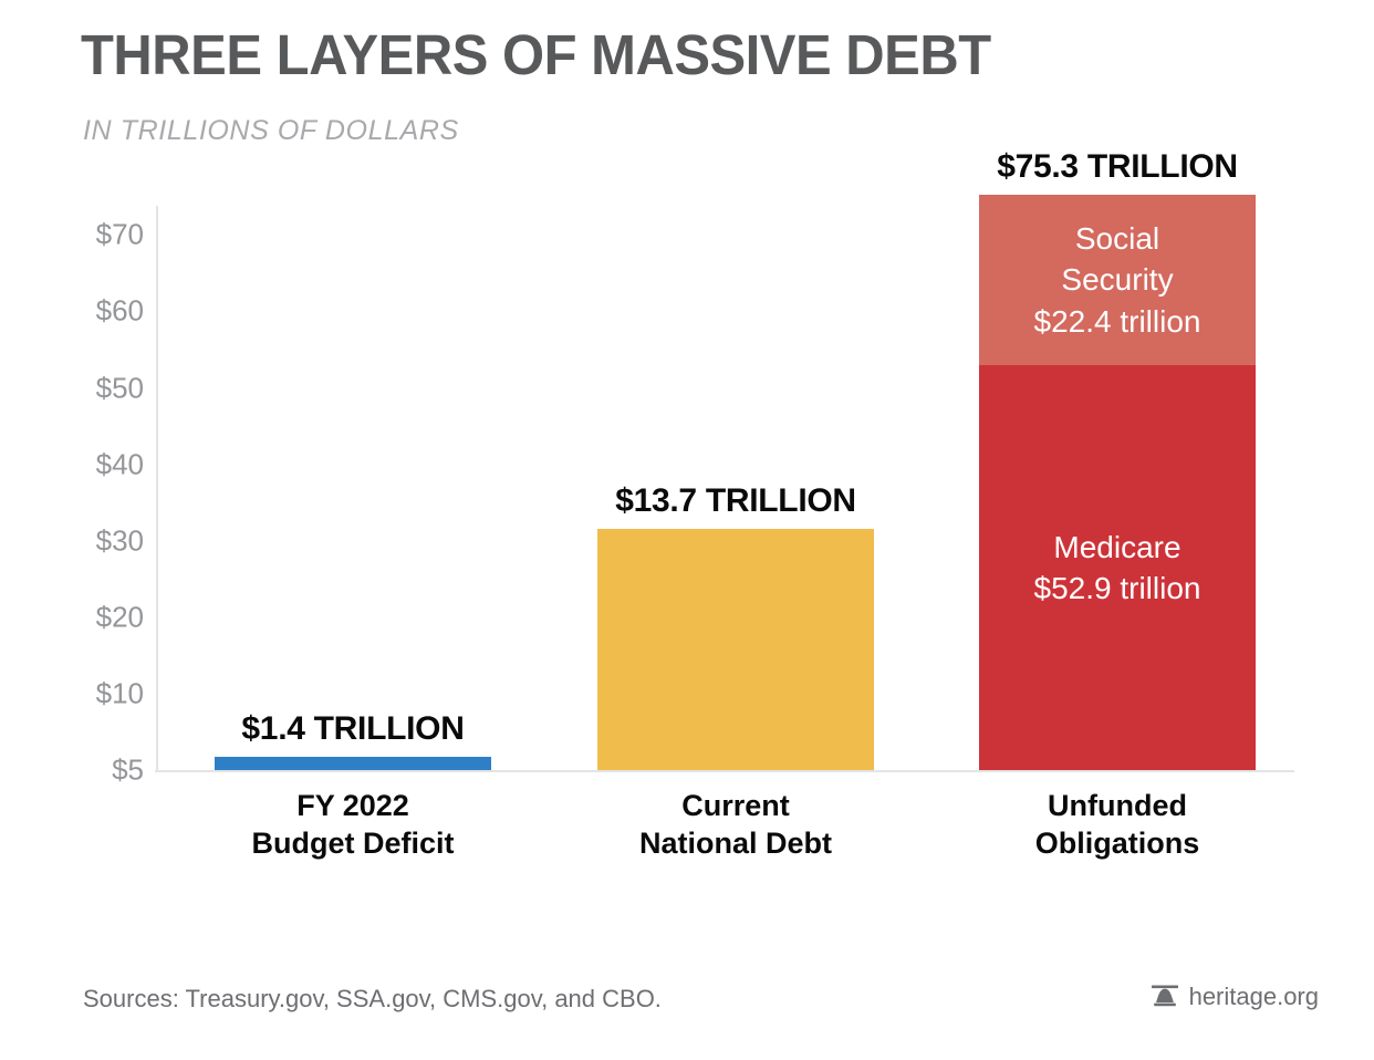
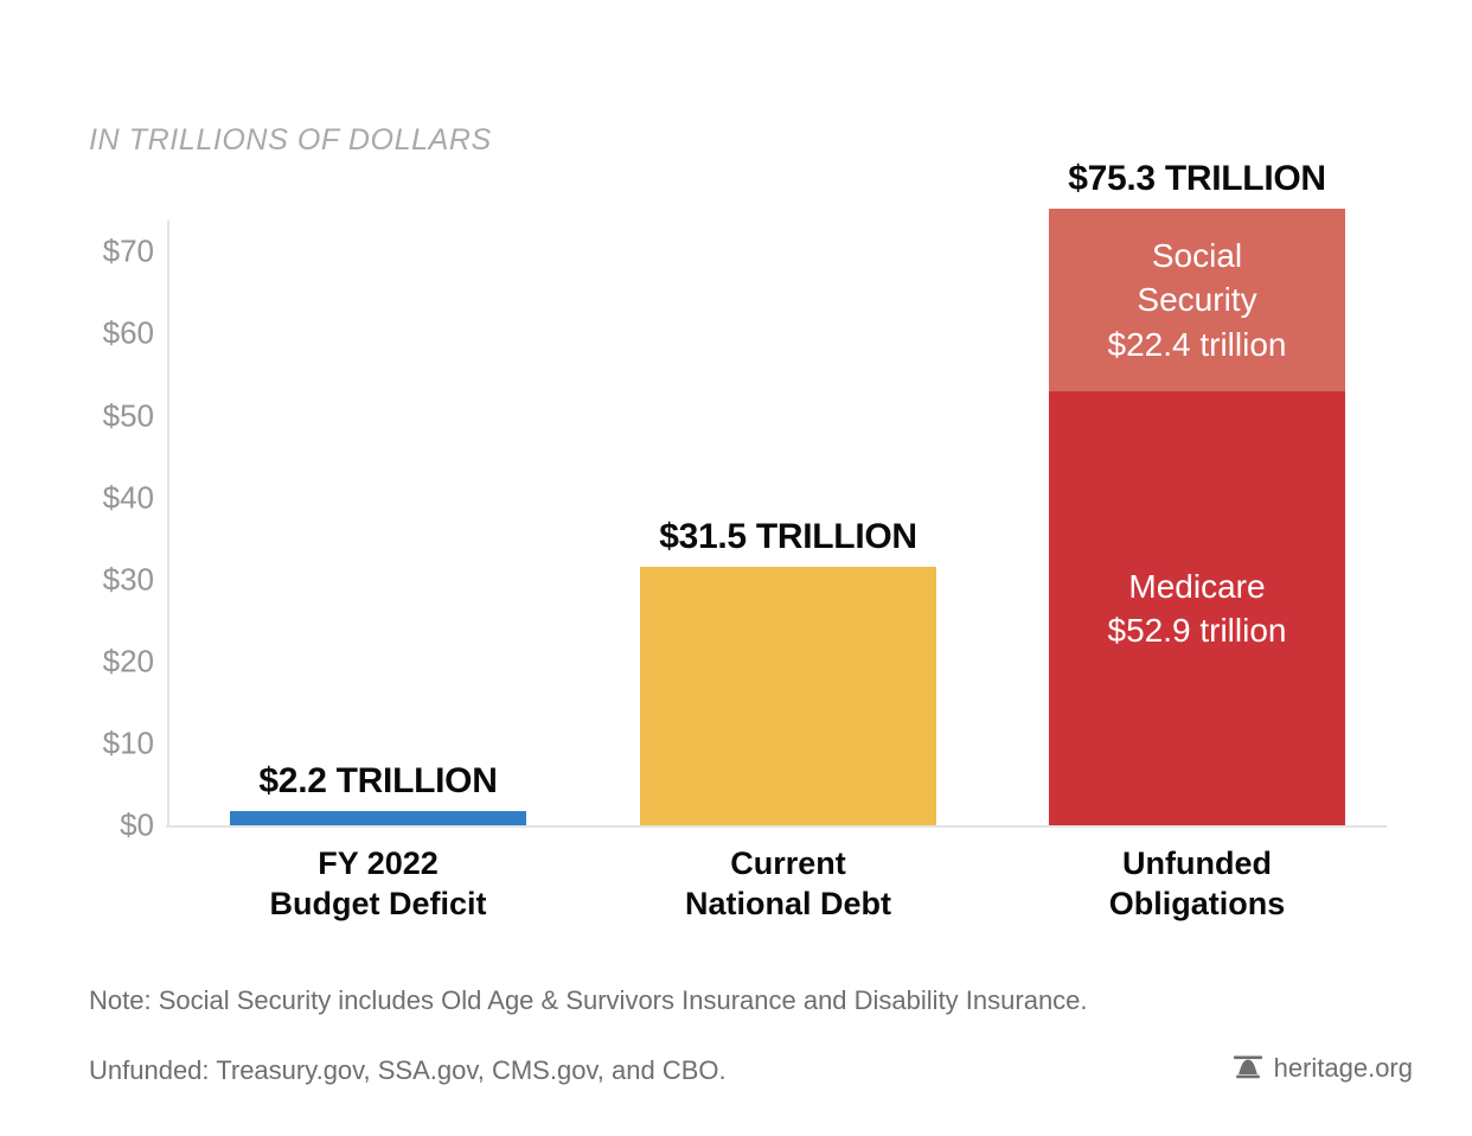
- THREE LAYERS OF MASSIVE DEBT
  IN TRILLIONS OF DOLLARS
  $70
  $60
  $50
  $40
  $30
  $20
  $10
- $5
+ $0
- $1.4 TRILLION
+ $2.2 TRILLION
  FY 2022
  Budget Deficit
- $13.7 TRILLION
+ $31.5 TRILLION
  Current
  National Debt
  Social
  Security
  $22.4 trillion
  Medicare
  $52.9 trillion
  $75.3 TRILLION
  Unfunded
  Obligations
+ Note: Social Security includes Old Age & Survivors Insurance and Disability Insurance.
- Sources: Treasury.gov, SSA.gov, CMS.gov, and CBO.
+ Unfunded: Treasury.gov, SSA.gov, CMS.gov, and CBO.
  heritage.org
